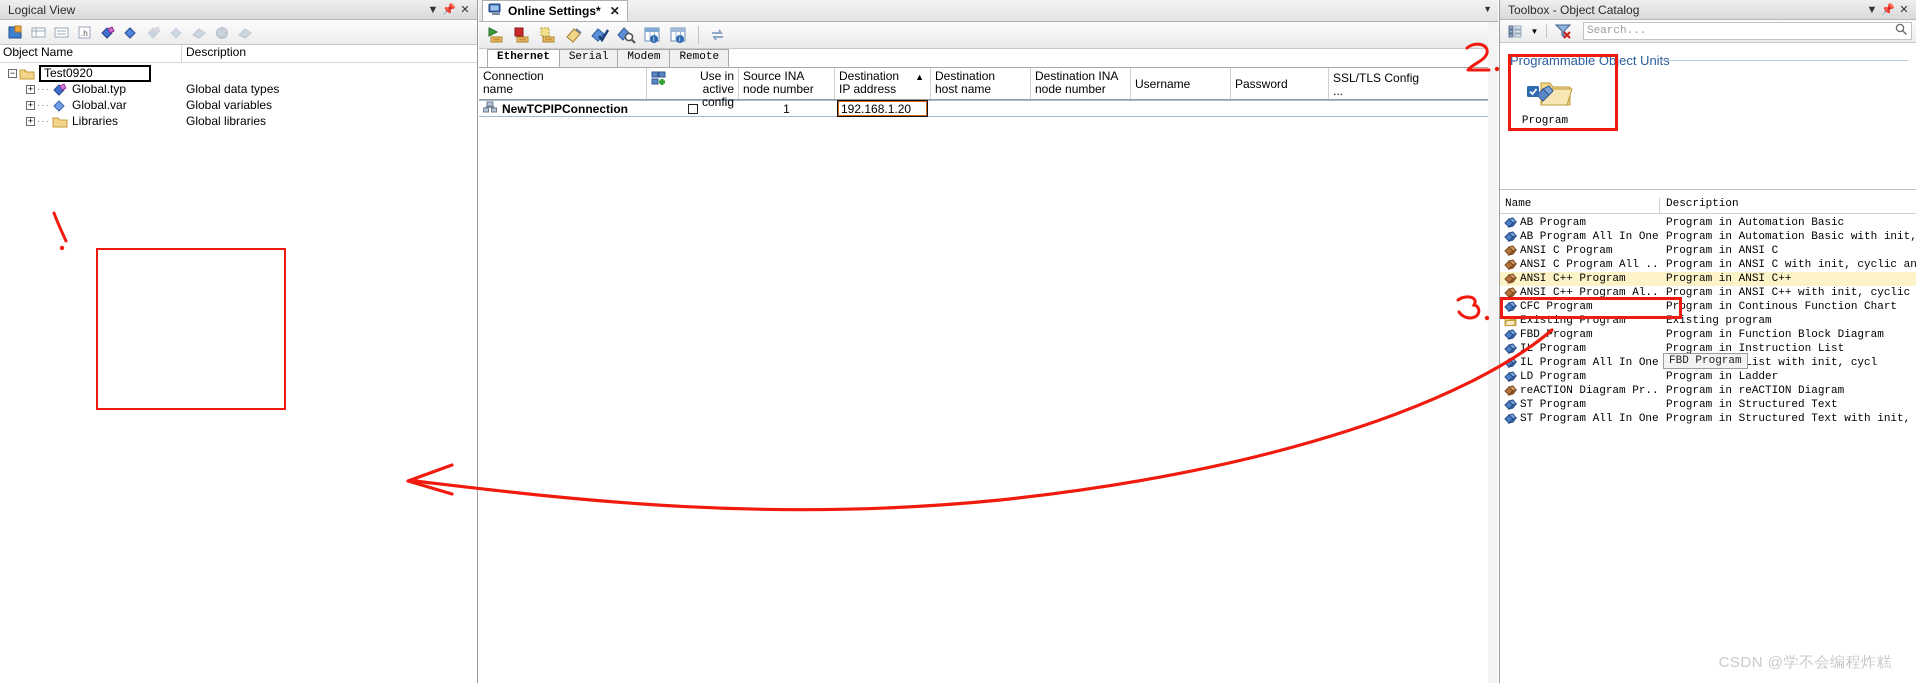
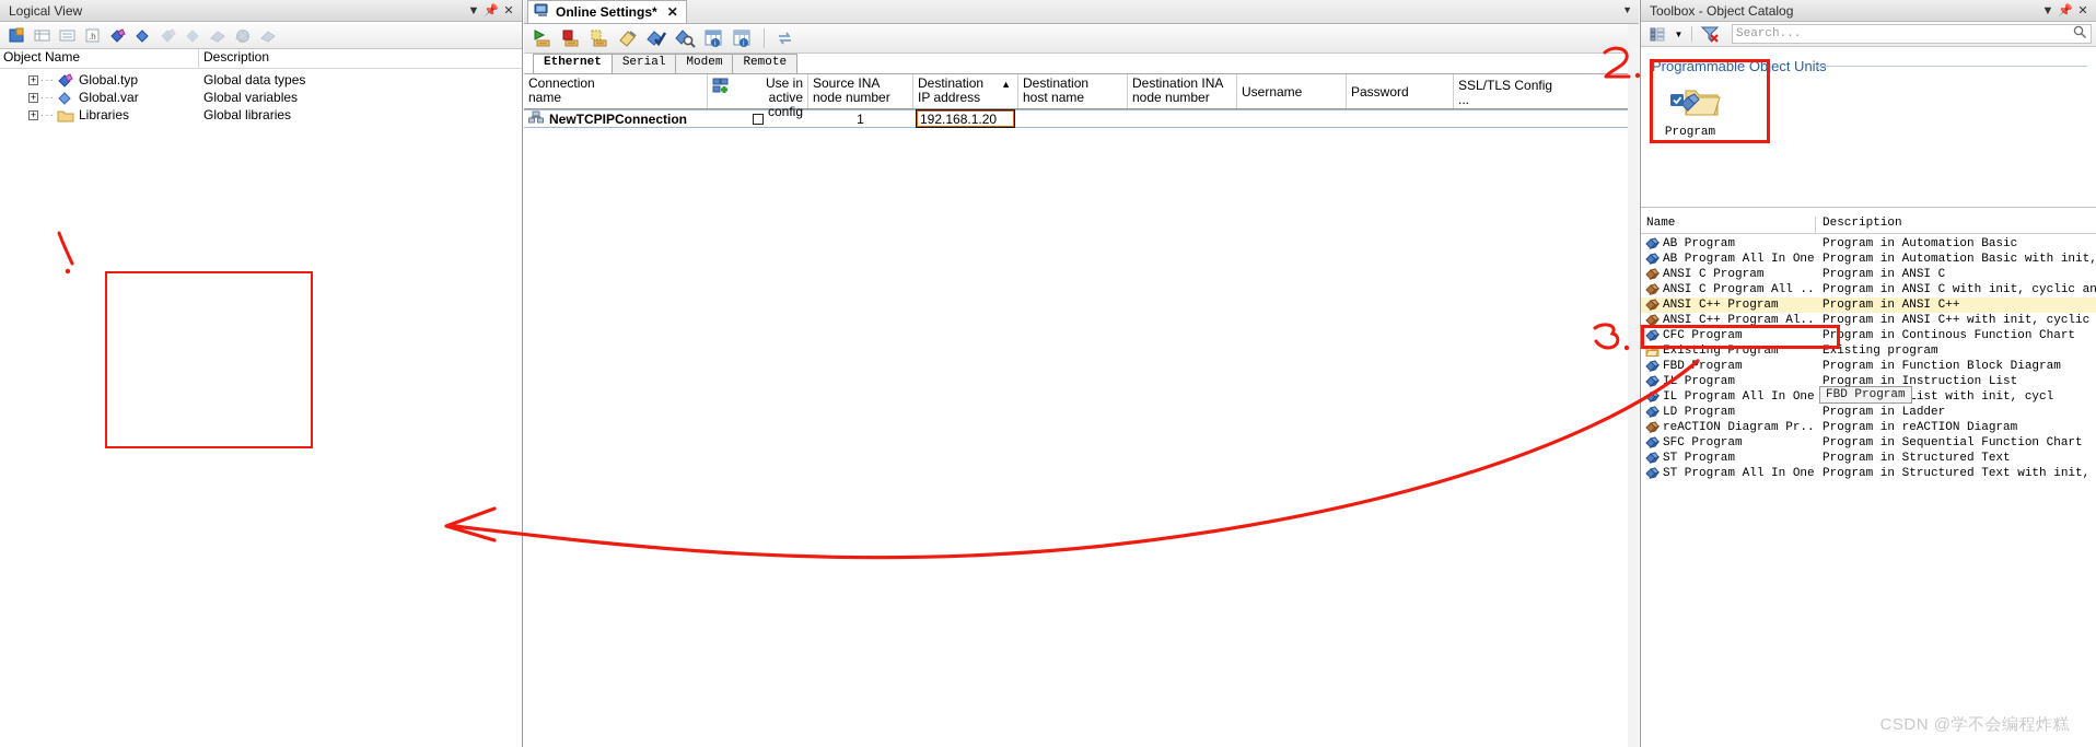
  Logical View
  ▼
  📌
  ✕
  .h
  Object Name
  Description
- −
- Test0920
  +
  ···
  Global.typ
  Global data types
  +
  ···
  Global.var
  Global variables
  +
  ···
  Libraries
  Global libraries
  Online Settings*
  ✕
  ▼
  Ethernet
  Serial
  Modem
  Remote
  Connection
  name
  Use in
  active config
  Source INA
  node number
  Destination
  IP address
  ▲
  Destination
  host name
  Destination INA
  node number
  Username
  Password
  SSL/TLS Config ...
  NewTCPIPConnection
  1
  192.168.1.20
  Toolbox - Object Catalog
  ▼
  📌
  ✕
  ▼
  Search...
  Programmable Object Uni
  Program
  Name
  Description
  AB Program
  Program in Automation Basic
  AB Program All In One
  Program in Automation Basic with init,
  ANSI C Program
  Program in ANSI C
  ANSI C Program All ..
  Program in ANSI C with init, cyclic an
  ANSI C++ Program
  Program in ANSI C++
  ANSI C++ Program Al..
  Program in ANSI C++ with init, cyclic
  CFC Program
  Program in Continous Function Chart
  Existing Program
  Existing program
  FBD Program
  Program in Function Block Diagram
  I Program
  Program in Instruction List
  IL Program All In One
  LD Program
  Program in Ladder
  reACTION Diagram Pr..
  Program in reACTION Diagram
+ SFC Program
+ Program in Sequential Function Chart
  ST Program
  Program in Structured Text
  ST Program All In One
  Program in Structured Text with init,
  FBD Program
  CSDN @学不会编程炸糕
